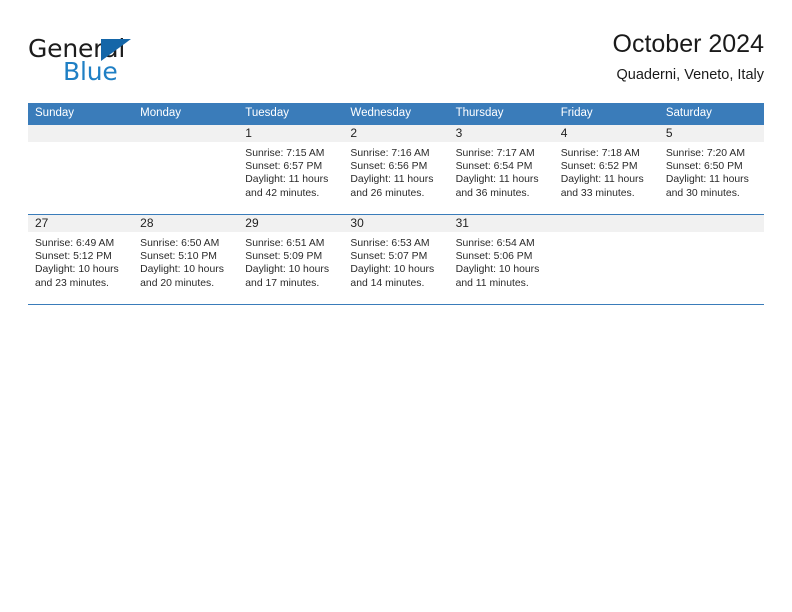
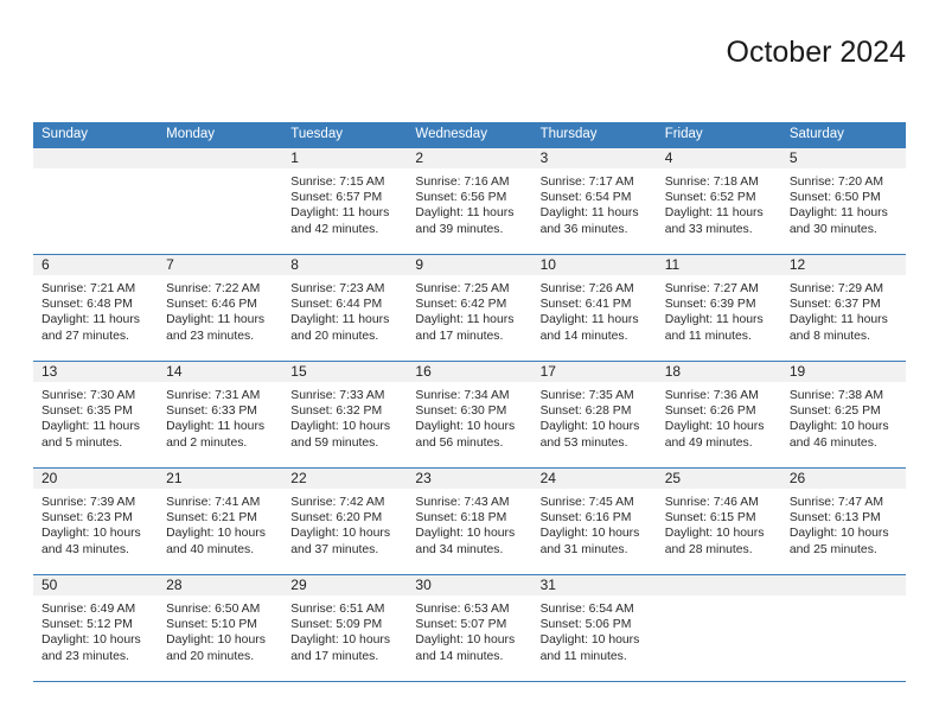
- General
- Blue
  October 2024
- Quaderni, Veneto, Italy
  Sunday	Monday	Tuesday	Wednesday	Thursday	Friday	Saturday
- 		1Sunrise: 7:15 AMSunset: 6:57 PMDaylight: 11 hoursand 42 minutes.	2Sunrise: 7:16 AMSunset: 6:56 PMDaylight: 11 hoursand 26 minutes.	3Sunrise: 7:17 AMSunset: 6:54 PMDaylight: 11 hoursand 36 minutes.	4Sunrise: 7:18 AMSunset: 6:52 PMDaylight: 11 hoursand 33 minutes.	5Sunrise: 7:20 AMSunset: 6:50 PMDaylight: 11 hoursand 30 minutes.
+ 		1Sunrise: 7:15 AMSunset: 6:57 PMDaylight: 11 hoursand 42 minutes.	2Sunrise: 7:16 AMSunset: 6:56 PMDaylight: 11 hoursand 39 minutes.	3Sunrise: 7:17 AMSunset: 6:54 PMDaylight: 11 hoursand 36 minutes.	4Sunrise: 7:18 AMSunset: 6:52 PMDaylight: 11 hoursand 33 minutes.	5Sunrise: 7:20 AMSunset: 6:50 PMDaylight: 11 hoursand 30 minutes.
+ 6Sunrise: 7:21 AMSunset: 6:48 PMDaylight: 11 hoursand 27 minutes.	7Sunrise: 7:22 AMSunset: 6:46 PMDaylight: 11 hoursand 23 minutes.	8Sunrise: 7:23 AMSunset: 6:44 PMDaylight: 11 hoursand 20 minutes.	9Sunrise: 7:25 AMSunset: 6:42 PMDaylight: 11 hoursand 17 minutes.	10Sunrise: 7:26 AMSunset: 6:41 PMDaylight: 11 hoursand 14 minutes.	11Sunrise: 7:27 AMSunset: 6:39 PMDaylight: 11 hoursand 11 minutes.	12Sunrise: 7:29 AMSunset: 6:37 PMDaylight: 11 hoursand 8 minutes.
+ 13Sunrise: 7:30 AMSunset: 6:35 PMDaylight: 11 hoursand 5 minutes.	14Sunrise: 7:31 AMSunset: 6:33 PMDaylight: 11 hoursand 2 minutes.	15Sunrise: 7:33 AMSunset: 6:32 PMDaylight: 10 hoursand 59 minutes.	16Sunrise: 7:34 AMSunset: 6:30 PMDaylight: 10 hoursand 56 minutes.	17Sunrise: 7:35 AMSunset: 6:28 PMDaylight: 10 hoursand 53 minutes.	18Sunrise: 7:36 AMSunset: 6:26 PMDaylight: 10 hoursand 49 minutes.	19Sunrise: 7:38 AMSunset: 6:25 PMDaylight: 10 hoursand 46 minutes.
+ 20Sunrise: 7:39 AMSunset: 6:23 PMDaylight: 10 hoursand 43 minutes.	21Sunrise: 7:41 AMSunset: 6:21 PMDaylight: 10 hoursand 40 minutes.	22Sunrise: 7:42 AMSunset: 6:20 PMDaylight: 10 hoursand 37 minutes.	23Sunrise: 7:43 AMSunset: 6:18 PMDaylight: 10 hoursand 34 minutes.	24Sunrise: 7:45 AMSunset: 6:16 PMDaylight: 10 hoursand 31 minutes.	25Sunrise: 7:46 AMSunset: 6:15 PMDaylight: 10 hoursand 28 minutes.	26Sunrise: 7:47 AMSunset: 6:13 PMDaylight: 10 hoursand 25 minutes.
- 27Sunrise: 6:49 AMSunset: 5:12 PMDaylight: 10 hoursand 23 minutes.	28Sunrise: 6:50 AMSunset: 5:10 PMDaylight: 10 hoursand 20 minutes.	29Sunrise: 6:51 AMSunset: 5:09 PMDaylight: 10 hoursand 17 minutes.	30Sunrise: 6:53 AMSunset: 5:07 PMDaylight: 10 hoursand 14 minutes.	31Sunrise: 6:54 AMSunset: 5:06 PMDaylight: 10 hoursand 11 minutes.
+ 50Sunrise: 6:49 AMSunset: 5:12 PMDaylight: 10 hoursand 23 minutes.	28Sunrise: 6:50 AMSunset: 5:10 PMDaylight: 10 hoursand 20 minutes.	29Sunrise: 6:51 AMSunset: 5:09 PMDaylight: 10 hoursand 17 minutes.	30Sunrise: 6:53 AMSunset: 5:07 PMDaylight: 10 hoursand 14 minutes.	31Sunrise: 6:54 AMSunset: 5:06 PMDaylight: 10 hoursand 11 minutes.
